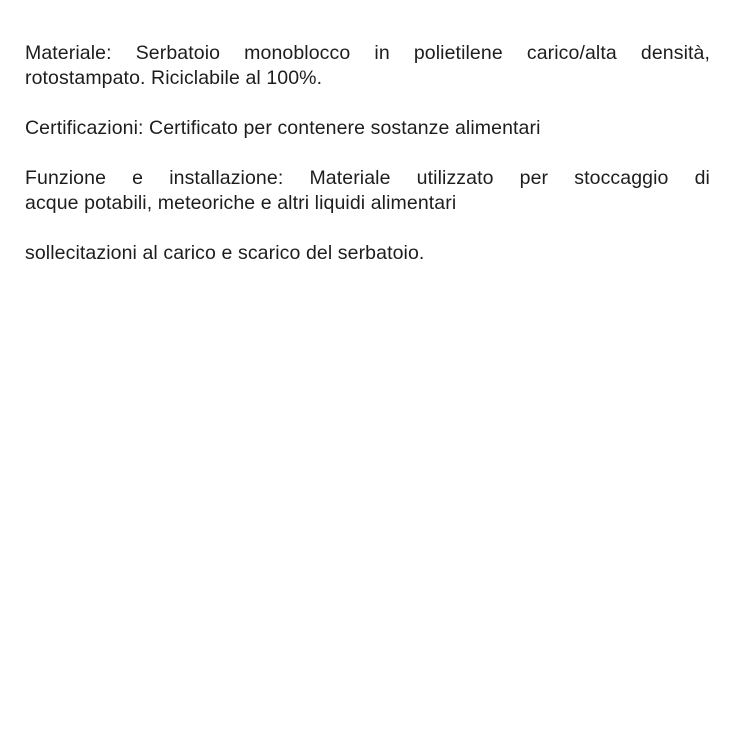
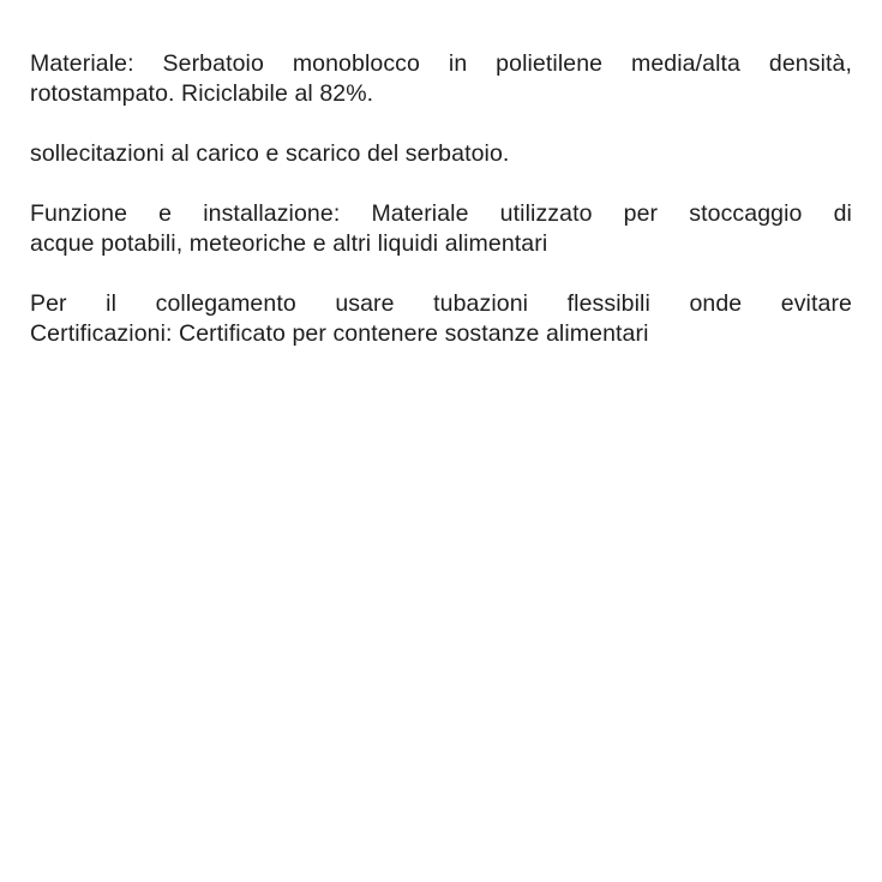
- Materiale: Serbatoio monoblocco in polietilene carico/alta densità,
+ Materiale: Serbatoio monoblocco in polietilene media/alta densità,
- rotostampato. Riciclabile al 100%.
+ rotostampato. Riciclabile al 82%.
- Certificazioni: Certificato per contenere sostanze alimentari
+ sollecitazioni al carico e scarico del serbatoio.
  Funzione e installazione: Materiale utilizzato per stoccaggio di
  acque potabili, meteoriche e altri liquidi alimentari
+ Per il collegamento usare tubazioni flessibili onde evitare
- sollecitazioni al carico e scarico del serbatoio.
+ Certificazioni: Certificato per contenere sostanze alimentari
